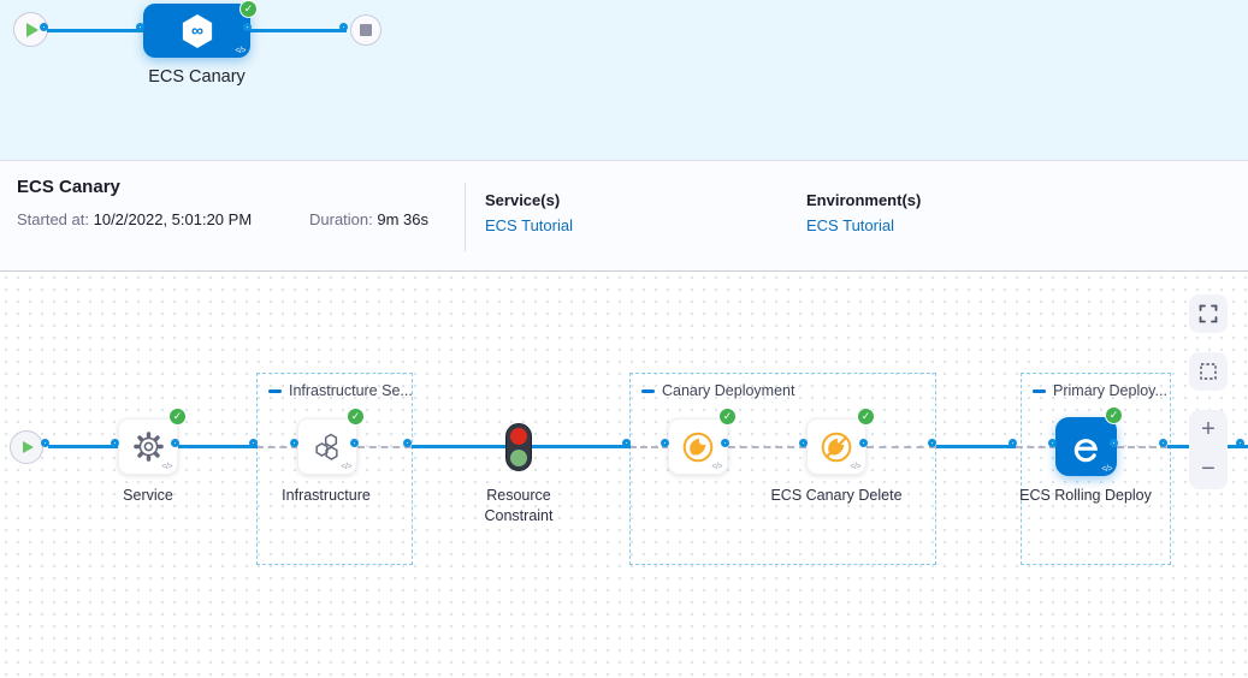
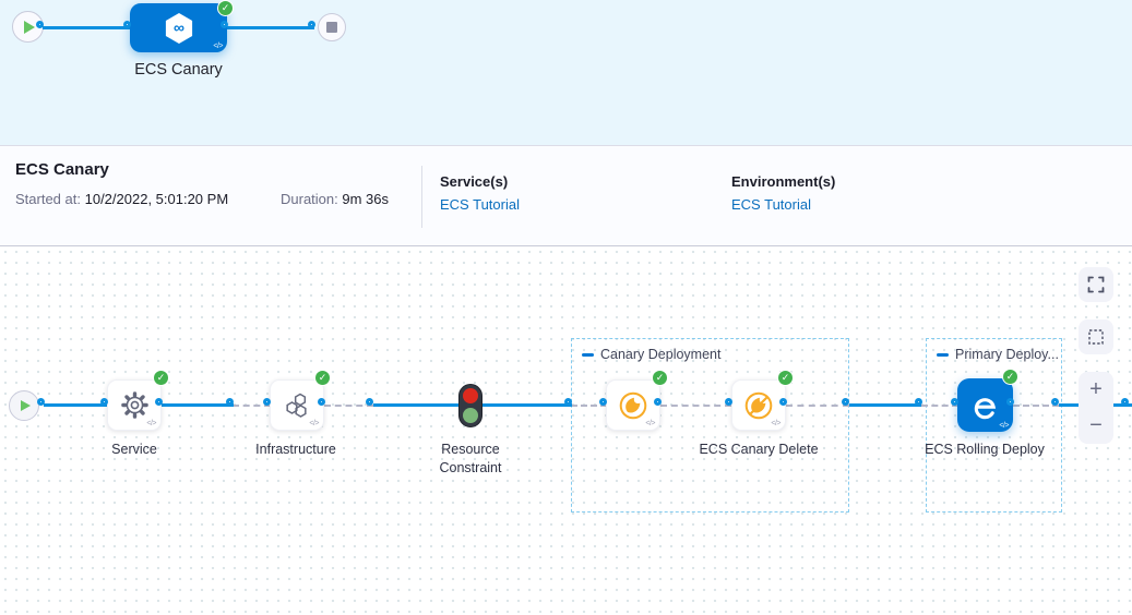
  ∞
  ✓
  ECS Canary
  ECS Canary
  Started at: 10/2/2022, 5:01:20 PM
  Duration: 9m 36s
  Service(s)
  ECS Tutorial
  Environment(s)
  ECS Tutorial
- Infrastructure Se...
  Canary Deployment
  Primary Deploy...
  ✓
  Service
  ✓
  Infrastructure
  Resource Constraint
  ✓
  ✓
  ECS Canary Delete
  ✓
  ECS Rolling Deploy
  +
  −
